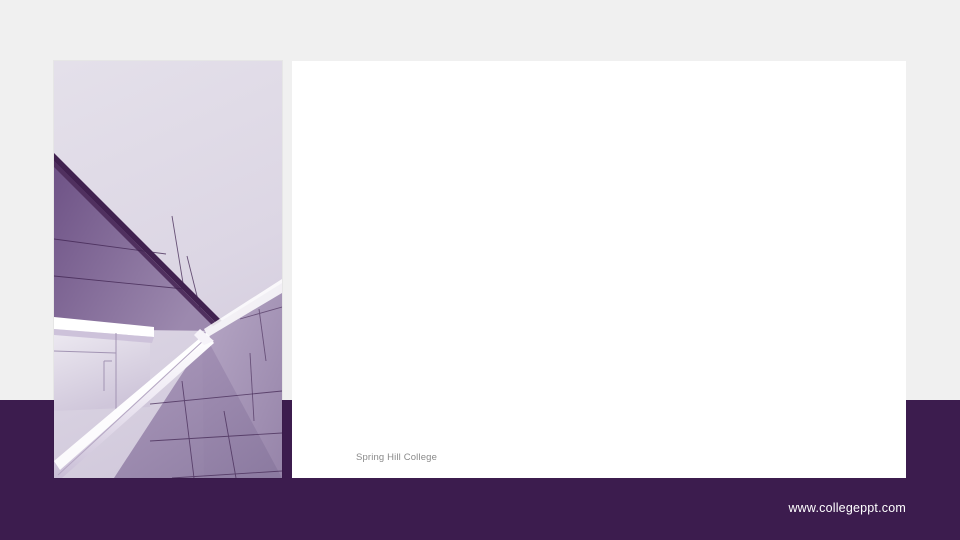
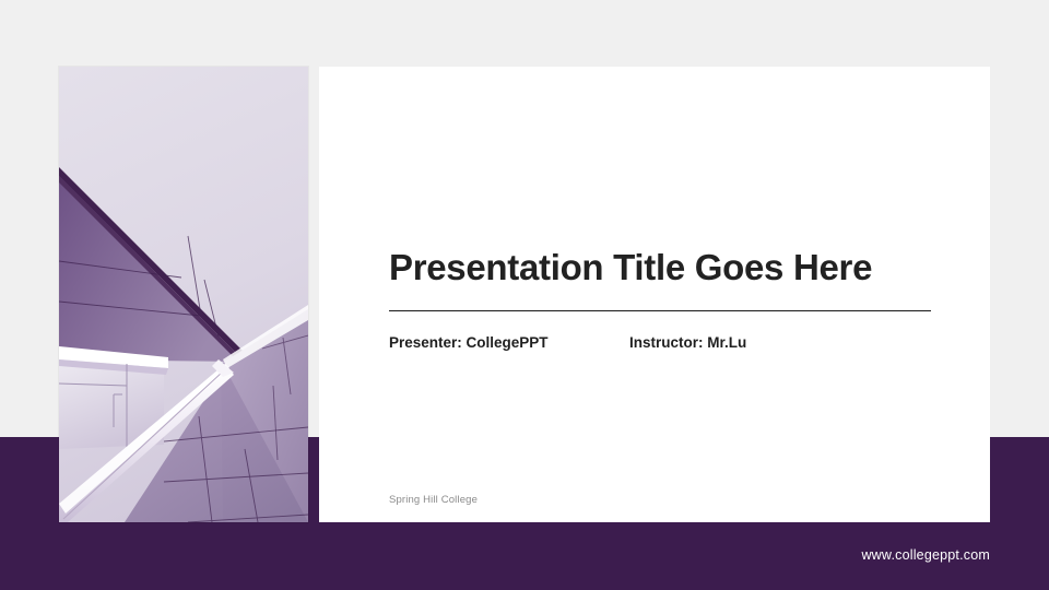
  www.collegeppt.com
+ Presentation Title Goes Here
+ Presenter: CollegePPT
+ Instructor: Mr.Lu
  Spring Hill College
